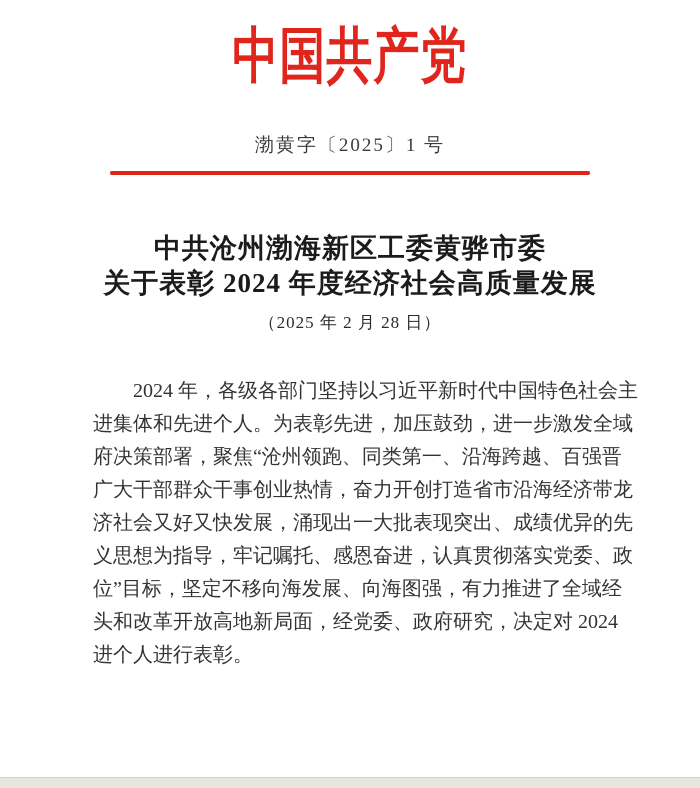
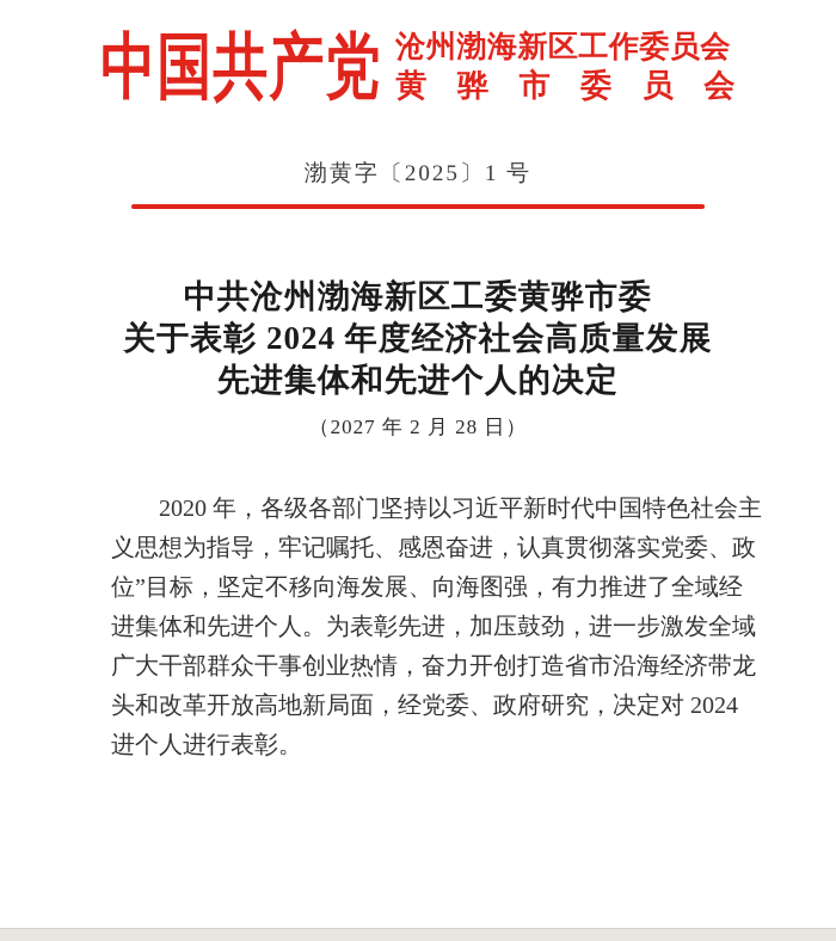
  中国共产党
+ 沧州渤海新区工作委员会
+ 黄骅市委员会
  渤黄字〔2025〕1 号
  中共沧州渤海新区工委黄骅市委
  关于表彰 2024 年度经济社会高质量发展
+ 先进集体和先进个人的决定
- （2025 年 2 月 28 日）
+ （2027 年 2 月 28 日）
- 2024 年，各级各部门坚持以习近平新时代中国特色社会主
+ 2020 年，各级各部门坚持以习近平新时代中国特色社会主
- 进集体和先进个人。为表彰先进，加压鼓劲，进一步激发全域
+ 义思想为指导，牢记嘱托、感恩奋进，认真贯彻落实党委、政
- 府决策部署，聚焦“沧州领跑、同类第一、沿海跨越、百强晋
- 广大干部群众干事创业热情，奋力开创打造省市沿海经济带龙
+ 位”目标，坚定不移向海发展、向海图强，有力推进了全域经
- 济社会又好又快发展，涌现出一大批表现突出、成绩优异的先
- 义思想为指导，牢记嘱托、感恩奋进，认真贯彻落实党委、政
+ 进集体和先进个人。为表彰先进，加压鼓劲，进一步激发全域
- 位”目标，坚定不移向海发展、向海图强，有力推进了全域经
+ 广大干部群众干事创业热情，奋力开创打造省市沿海经济带龙
  头和改革开放高地新局面，经党委、政府研究，决定对 2024
  进个人进行表彰。
